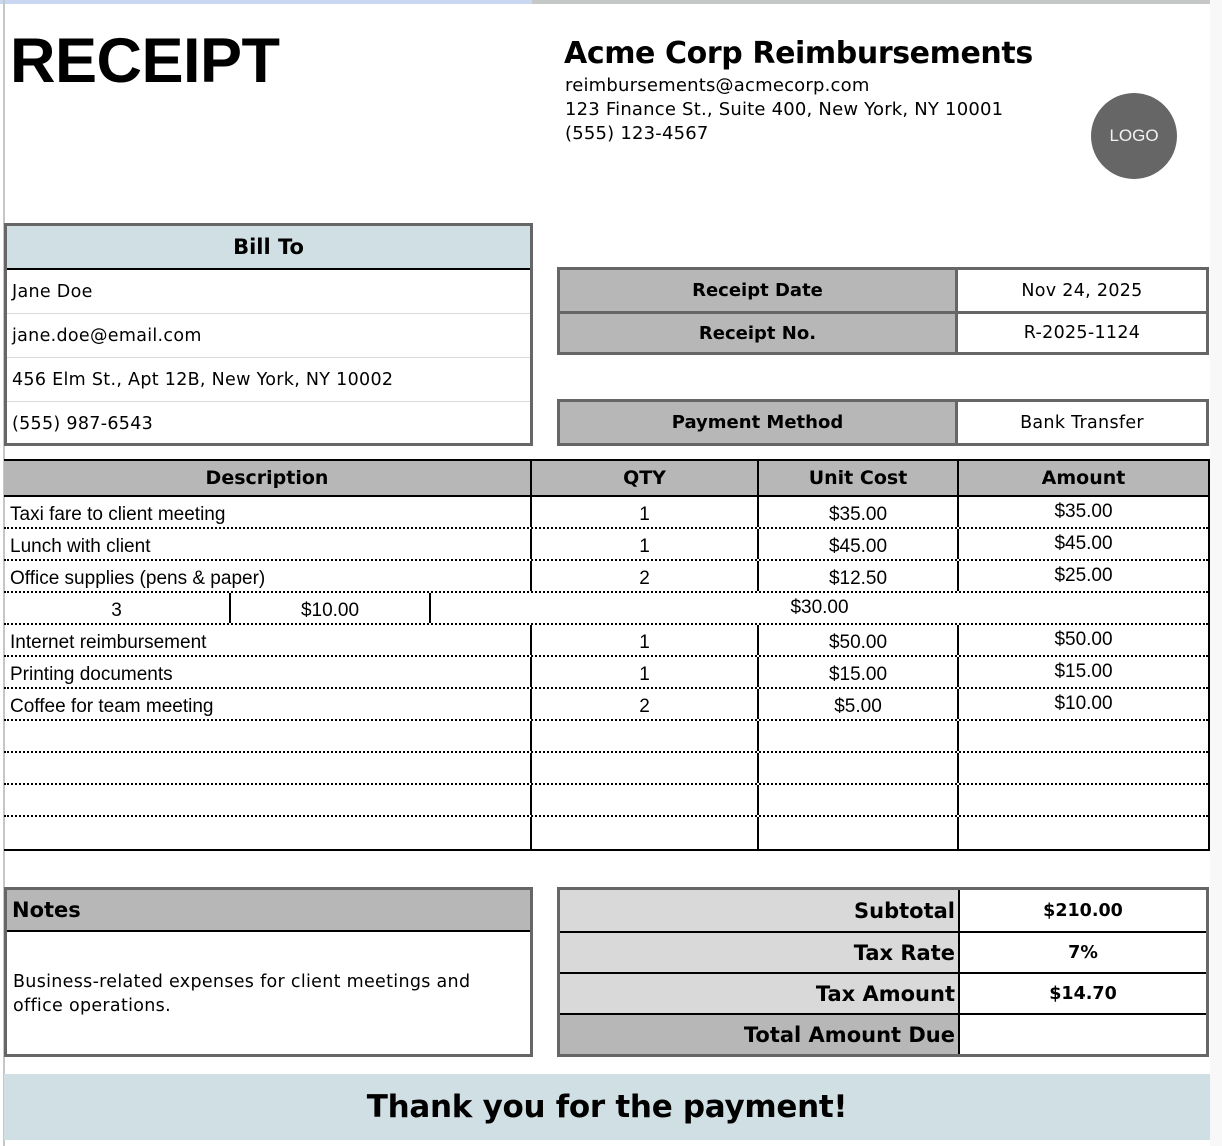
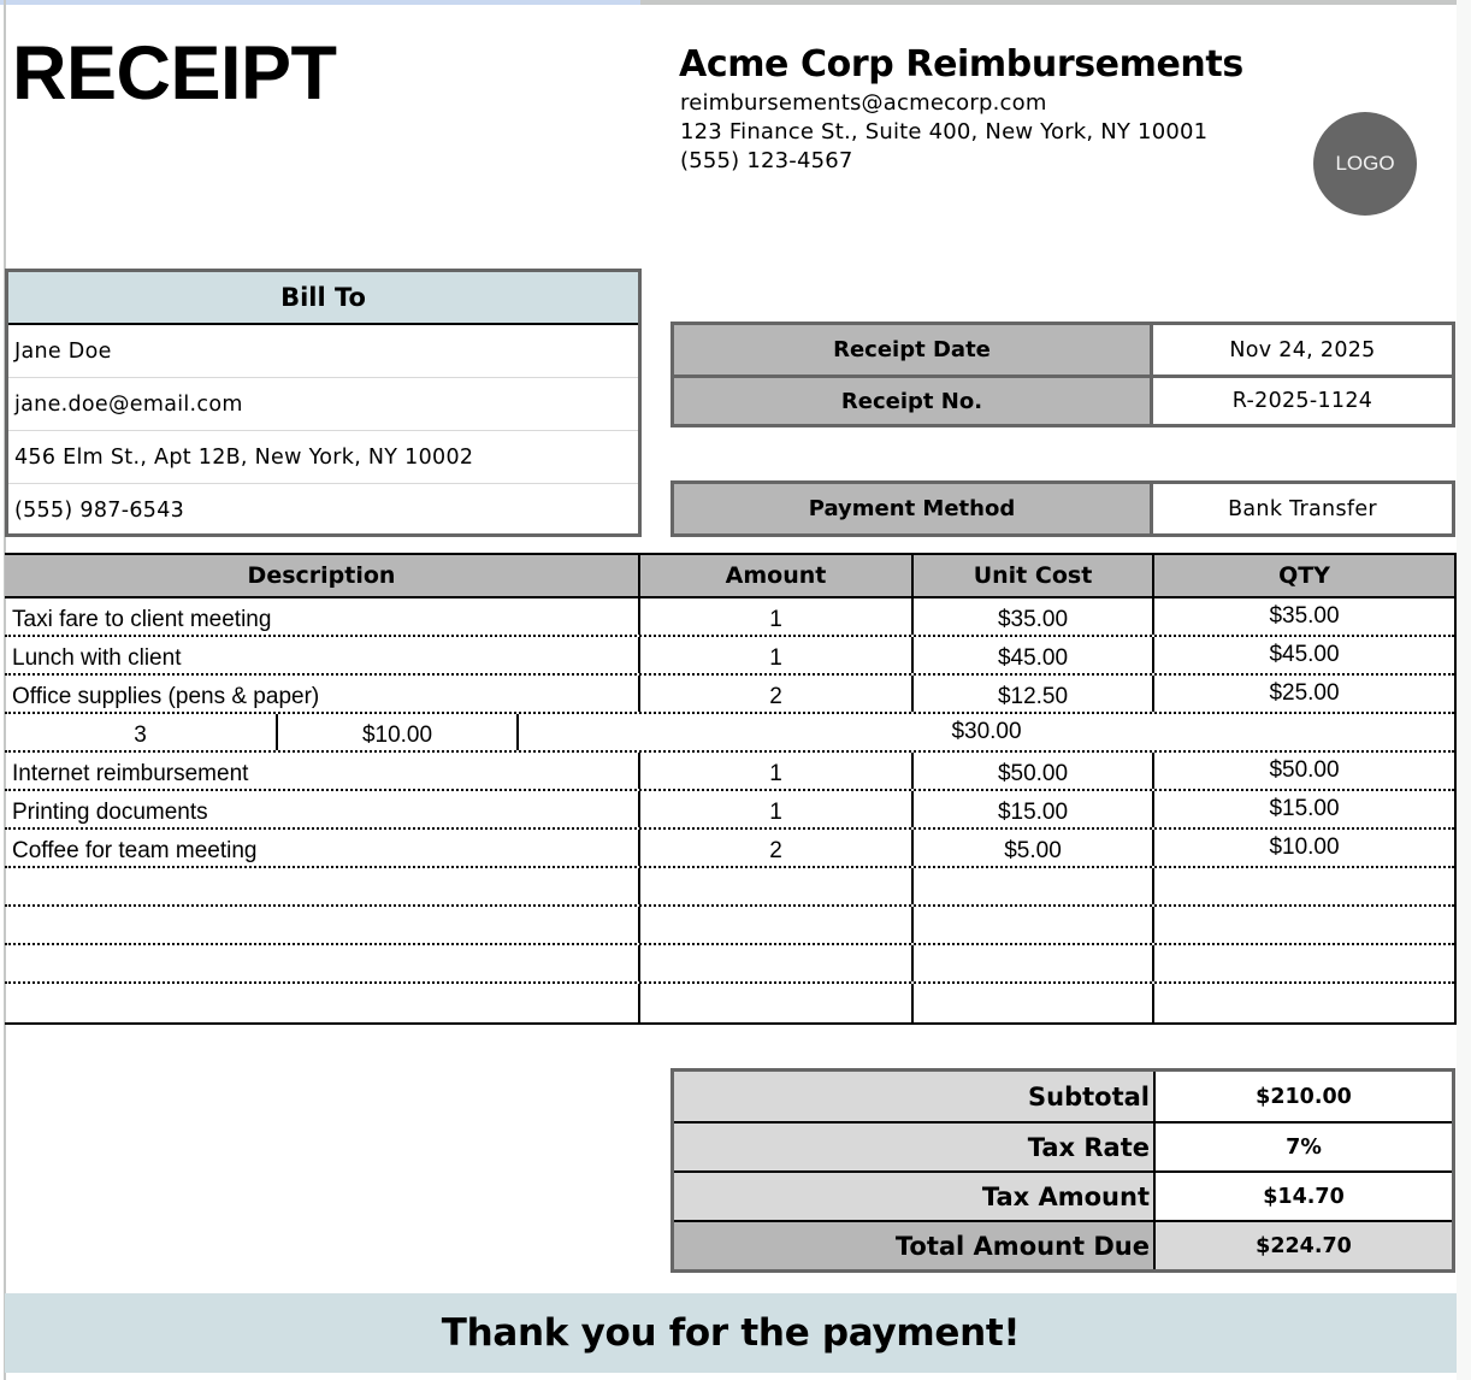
  RECEIPT
  Acme Corp Reimbursements
  reimbursements@acmecorp.com
  123 Finance St., Suite 400, New York, NY 10001
  (555) 123-4567
  LOGO
  Bill To
  Jane Doe
  jane.doe@email.com
  456 Elm St., Apt 12B, New York, NY 10002
  (555) 987-6543
  Receipt Date
  Nov 24, 2025
  Receipt No.
  R-2025-1124
  Payment Method
  Bank Transfer
  Description
- QTY
+ Amount
  Unit Cost
- Amount
+ QTY
  Taxi fare to client meeting
  1
  $35.00
  $35.00
  Lunch with client
  1
  $45.00
  $45.00
  Office supplies (pens & paper)
  2
  $12.50
  $25.00
  3
  $10.00
  $30.00
  Internet reimbursement
  1
  $50.00
  $50.00
  Printing documents
  1
  $15.00
  $15.00
  Coffee for team meeting
  2
  $5.00
  $10.00
- Notes
- Business-related expenses for client meetings and office operations.
  Subtotal
  $210.00
  Tax Rate
  7%
  Tax Amount
  $14.70
  Total Amount Due
+ $224.70
  Thank you for the payment!
